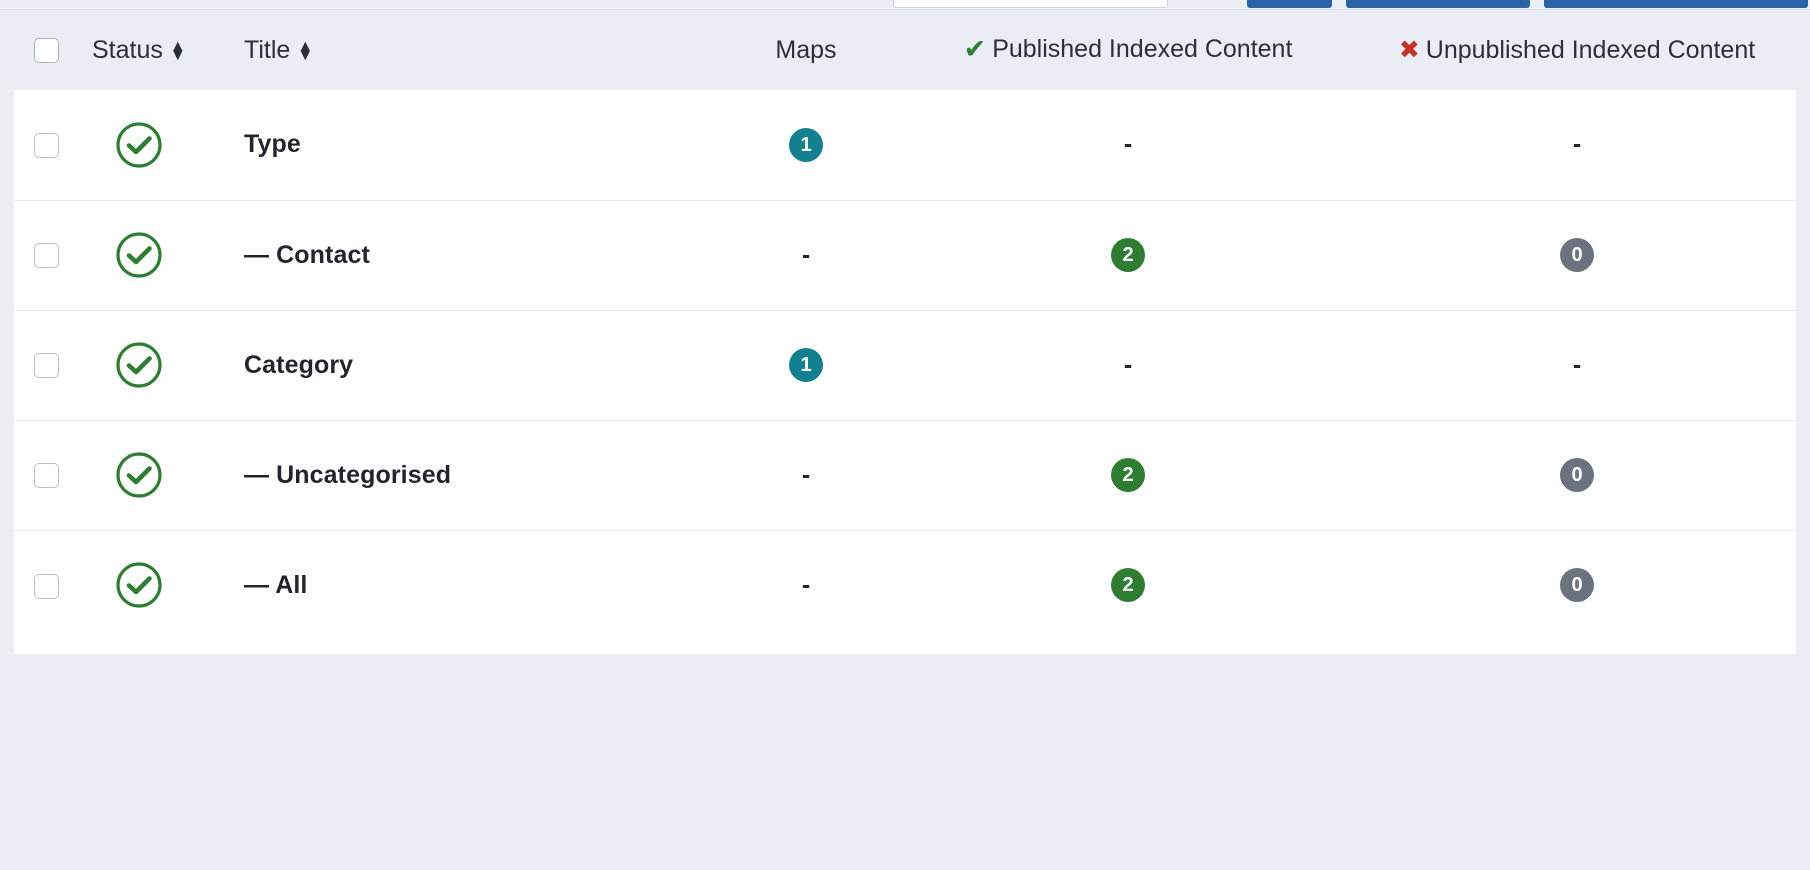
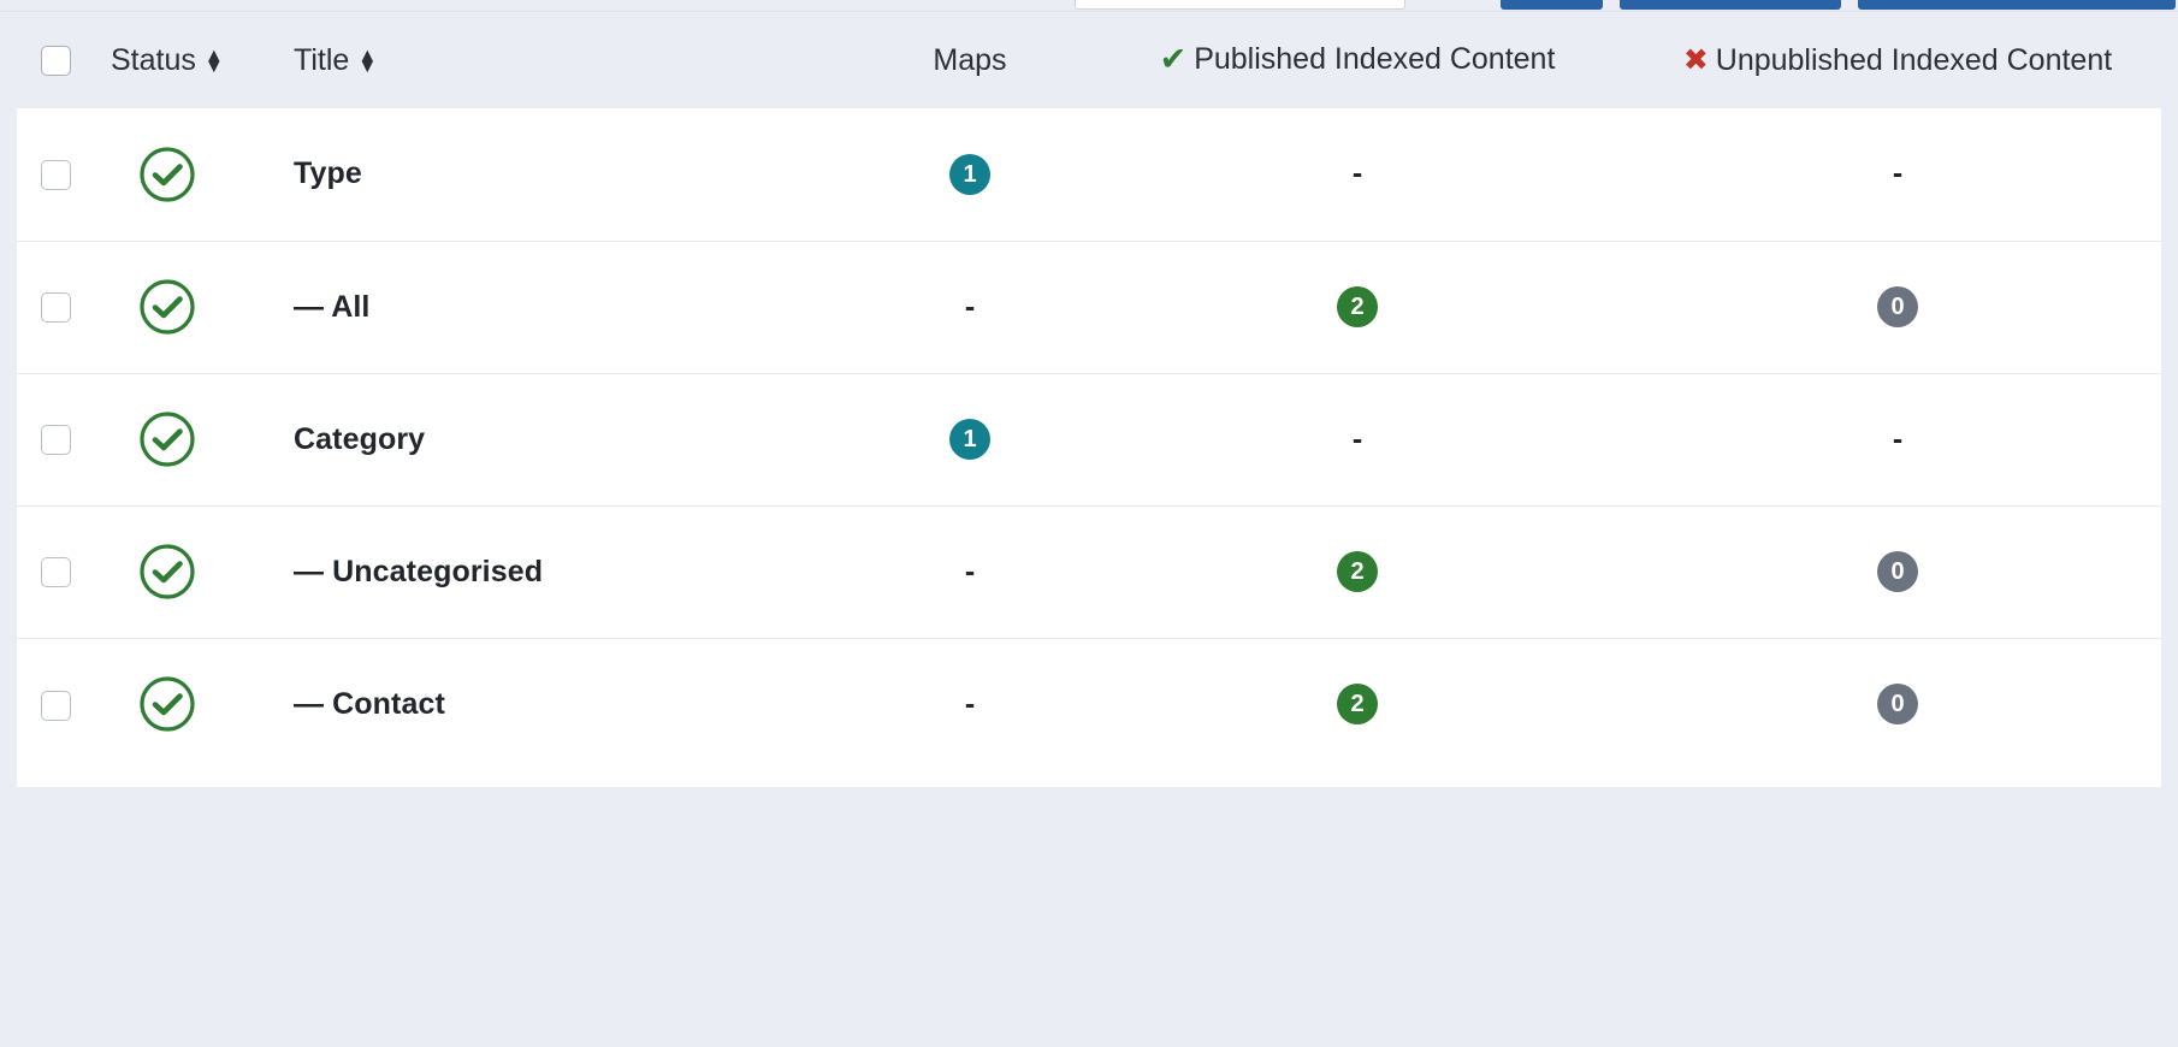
  	Status ▲▼	Title ▲▼	Maps	✔ Published Indexed Content	✖ Unpublished Indexed Content
  		Type	1	-	-
- 		— Contact	-	2	0
+ 		— All	-	2	0
  		Category	1	-	-
  		— Uncategorised	-	2	0
- 		— All	-	2	0
+ 		— Contact	-	2	0
